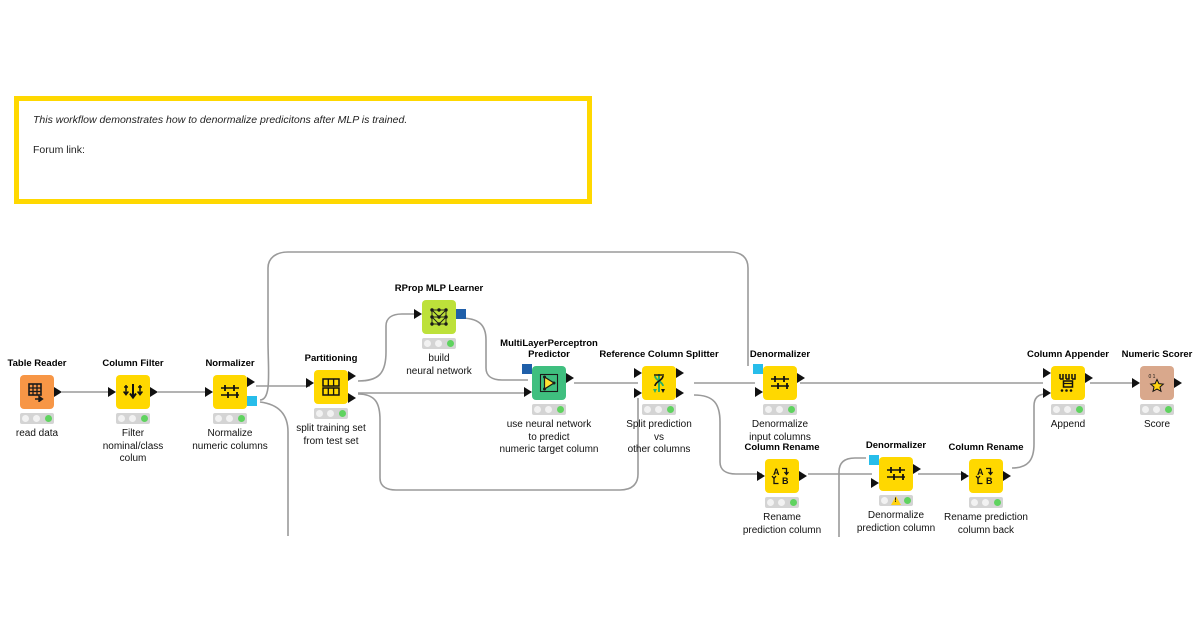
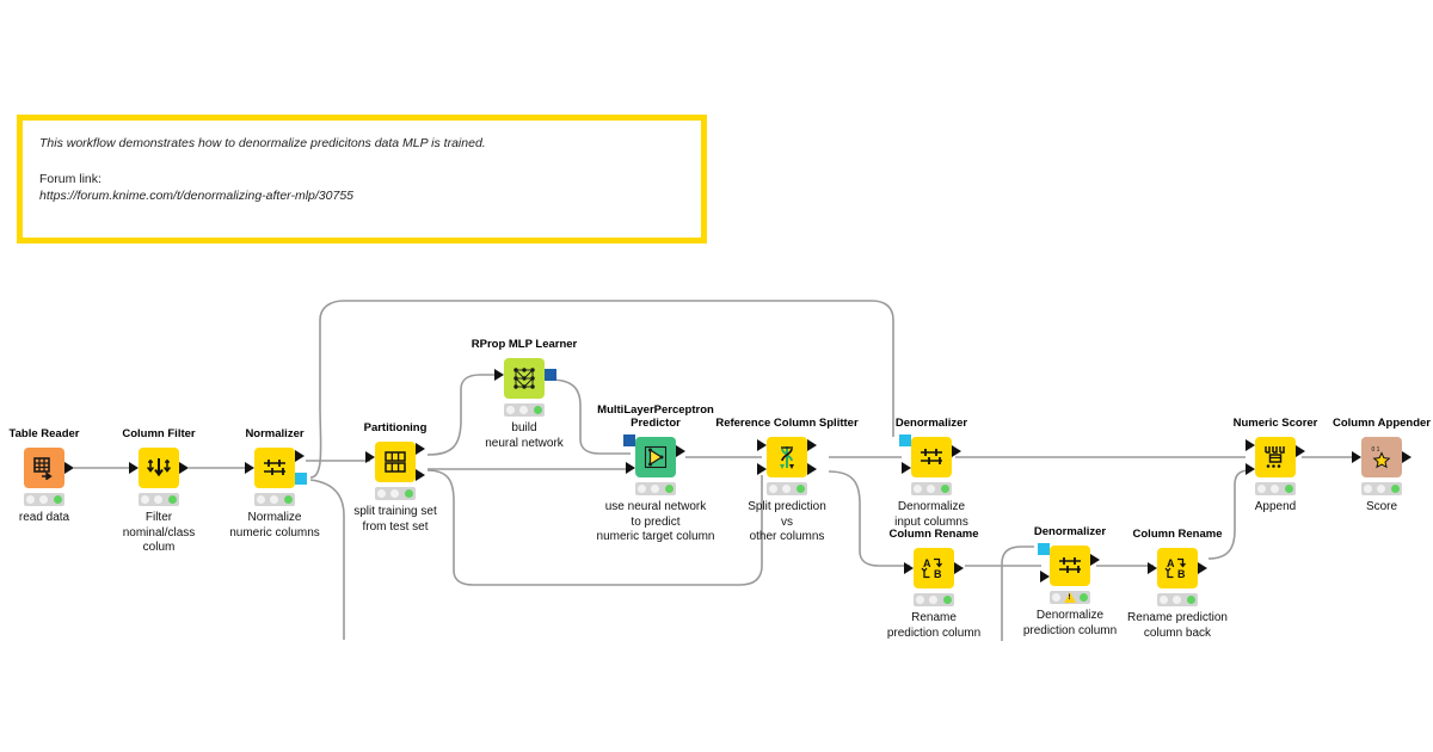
- This workflow demonstrates how to denormalize predicitons after MLP is trained.
+ This workflow demonstrates how to denormalize predicitons data MLP is trained.
  Forum link:
+ https://forum.knime.com/t/denormalizing-after-mlp/30755
  Table Reader
  read data
  Column Filter
  Filter
  nominal/class
  colum
  Normalizer
  Normalize
  numeric columns
  Partitioning
  split training set
  from test set
  RProp MLP Learner
  build
  neural network
  MultiLayerPerceptron Predictor
  use neural network
  to predict
  numeric target column
  Reference Column Splitter
  Split prediction
  vs
  other columns
  Denormalizer
  Denormalize
  input columns
  Column Rename
  A
  B
  Rename
  prediction column
  Denormalizer
  Denormalize
  prediction column
  Column Rename
  A
  B
  Rename prediction
  column back
- Column Appender
+ Numeric Scorer
  Append
- Numeric Scorer
+ Column Appender
  Score
